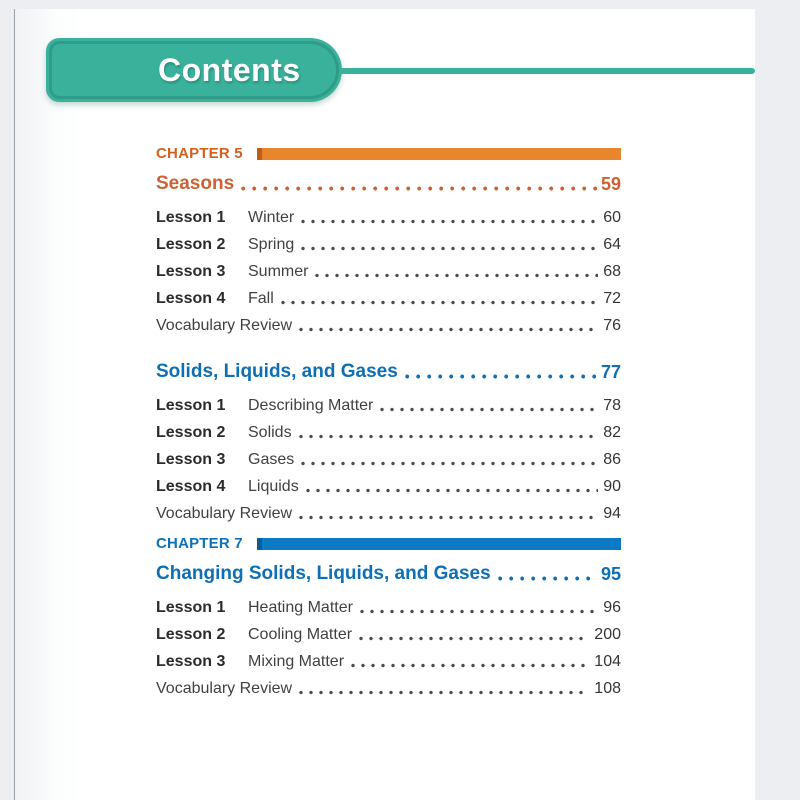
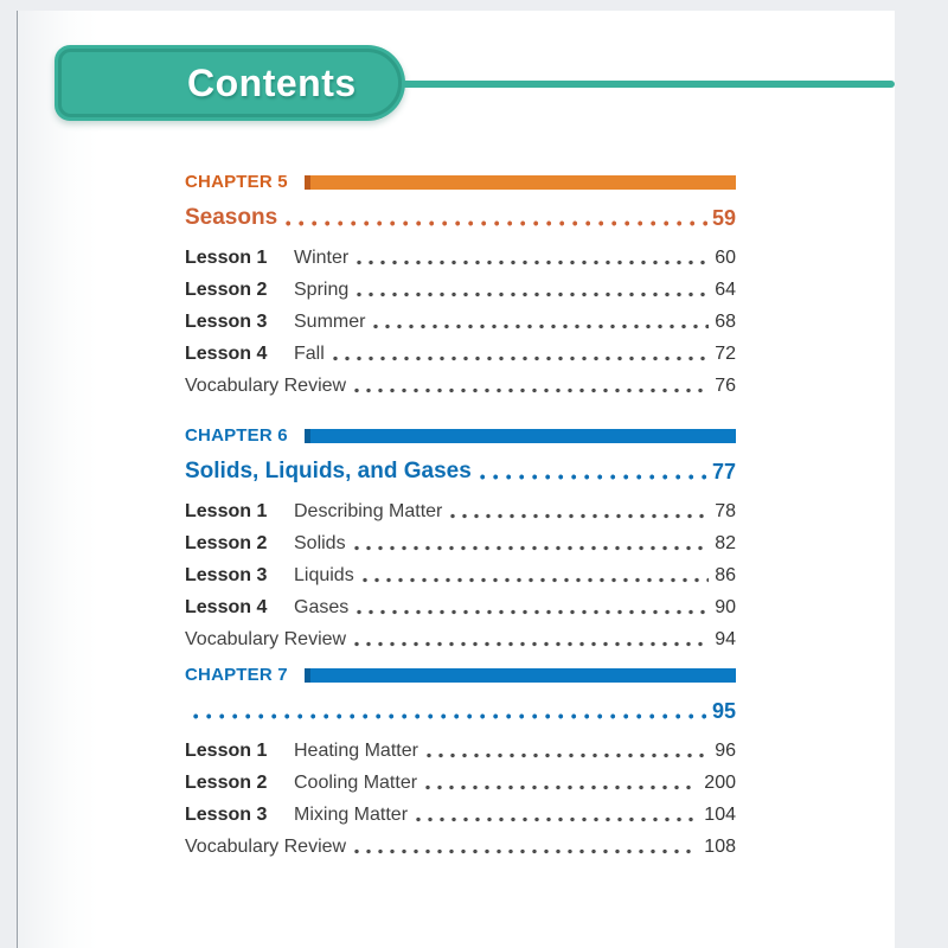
  Contents
  CHAPTER 5
  Seasons
  59
  Lesson 1
  Winter
  60
  Lesson 2
  Spring
  64
  Lesson 3
  Summer
  68
  Lesson 4
  Fall
  72
  Vocabulary Review
  76
+ CHAPTER 6
  Solids, Liquids, and Gases
  77
  Lesson 1
  Describing Matter
  78
  Lesson 2
  Solids
  82
  Lesson 3
- Gases
+ Liquids
  86
  Lesson 4
- Liquids
+ Gases
  90
  Vocabulary Review
  94
  CHAPTER 7
- Changing Solids, Liquids, and Gases
  95
  Lesson 1
  Heating Matter
  96
  Lesson 2
  Cooling Matter
  200
  Lesson 3
  Mixing Matter
  104
  Vocabulary Review
  108
